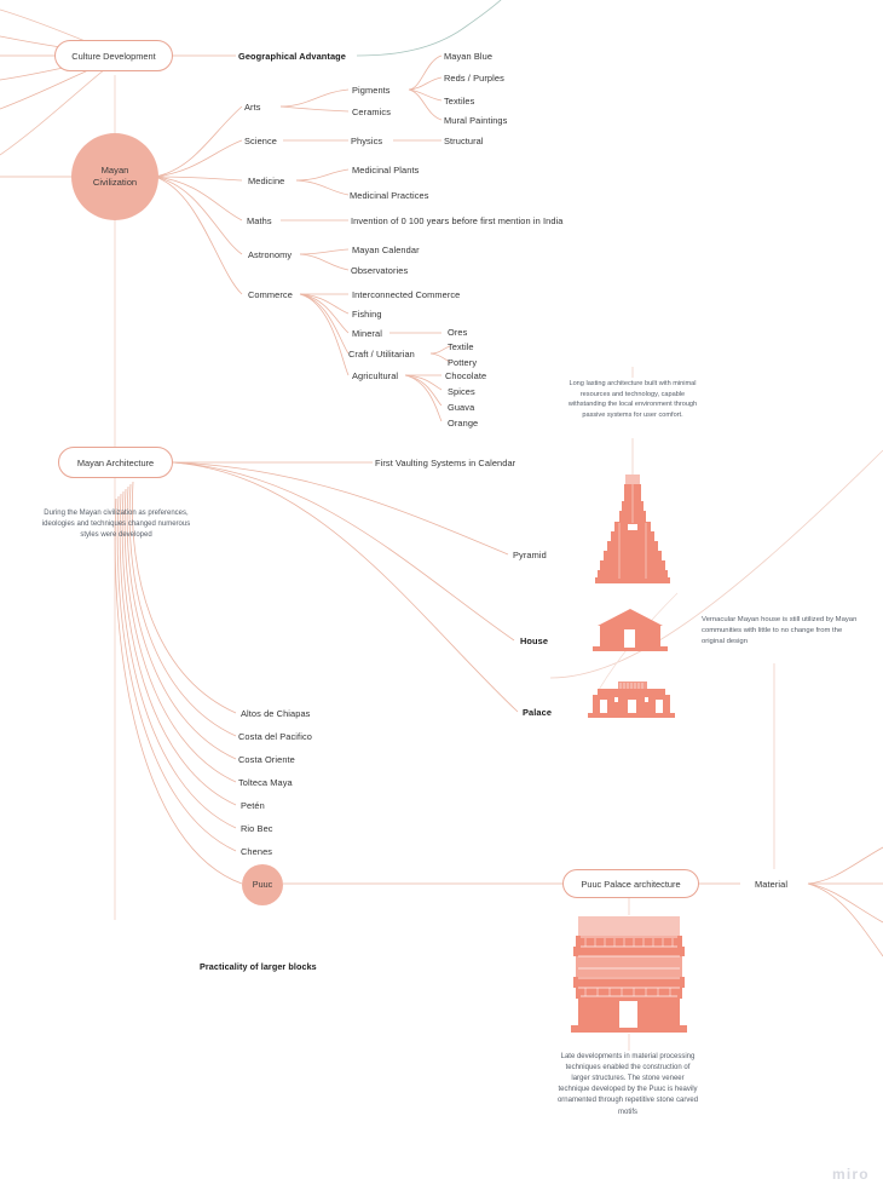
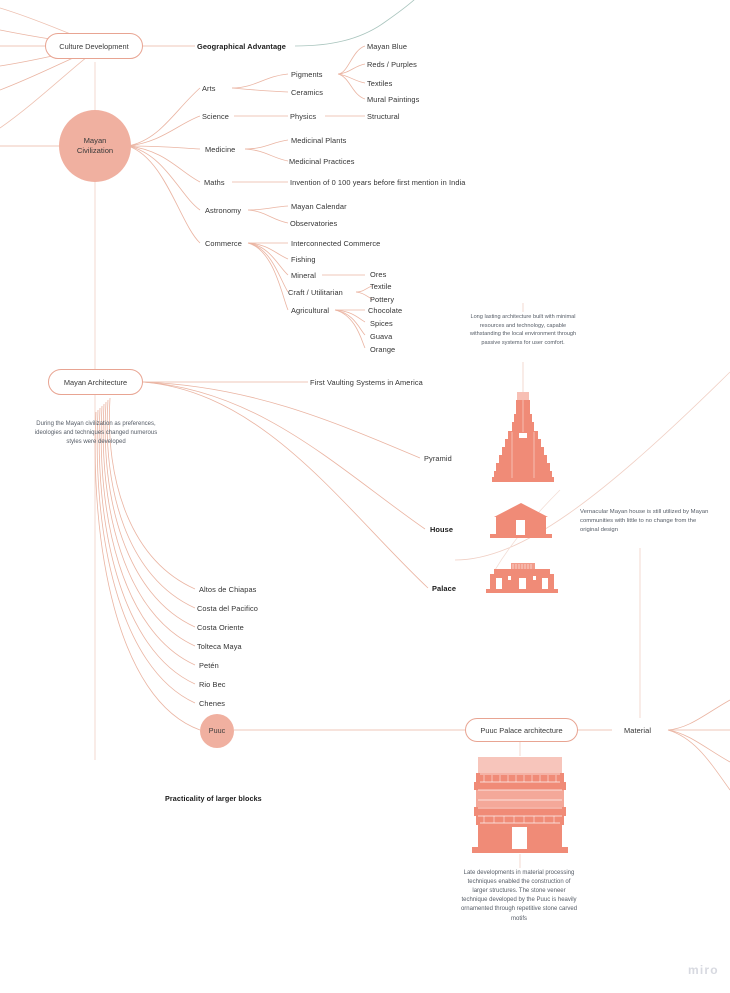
  Mayan
  Civilization
  Culture Development
  Geographical Advantage
  Mayan Architecture
  Puuc
  Puuc Palace architecture
  Material
  Practicality of larger blocks
  Arts
  Science
  Medicine
  Maths
  Astronomy
  Commerce
  Pigments
  Ceramics
  Physics
  Structural
  Medicinal Plants
  Medicinal Practices
  Invention of 0 100 years before first mention in India
  Mayan Calendar
  Observatories
  Mayan Blue
  Reds / Purples
  Textiles
  Mural Paintings
  Interconnected Commerce
  Fishing
  Mineral
  Ores
  Craft / Utilitarian
  Textile
  Pottery
  Agricultural
  Chocolate
  Spices
  Guava
  Orange
- First Vaulting Systems in Calendar
+ First Vaulting Systems in America
  Pyramid
  House
  Palace
  Altos de Chiapas
  Costa del Pacifico
  Costa Oriente
  Tolteca Maya
  Petén
  Rio Bec
  Chenes
  miro
